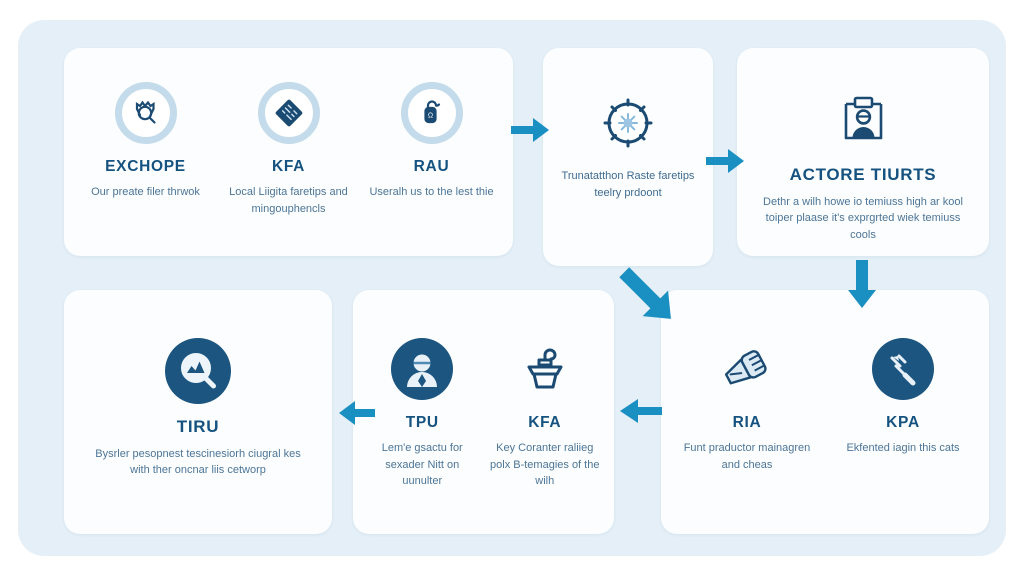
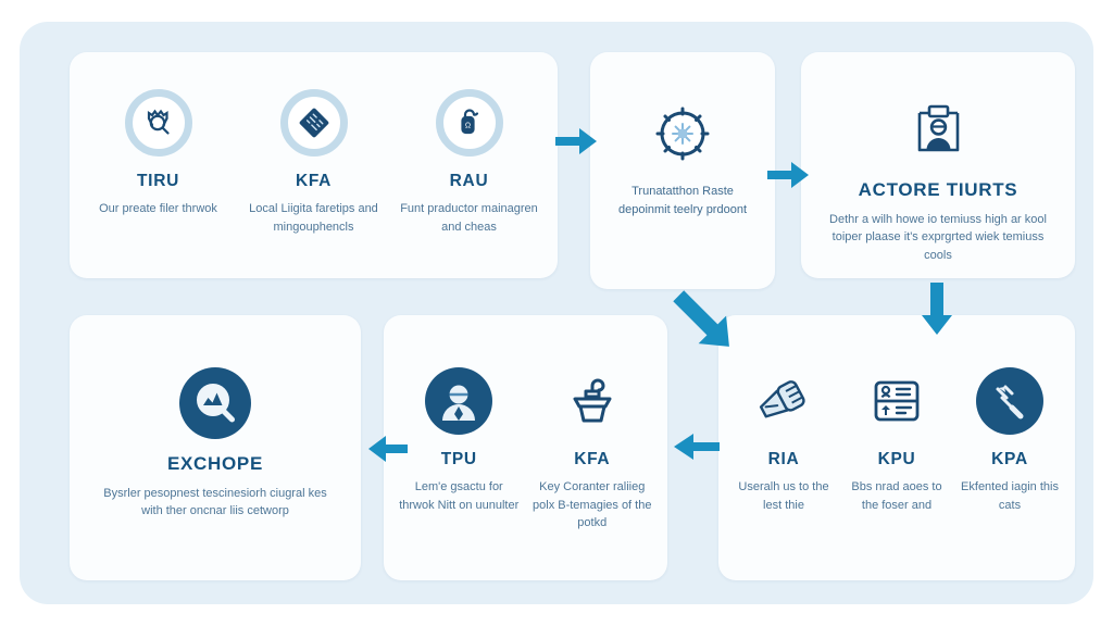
- EXCHOPE
+ TIRU
  Our preate filer thrwok
  KFA
  Local Liigita faretips and mingouphencls
  RAU
- Useralh us to the lest thie
+ Funt praductor mainagren and cheas
- Trunatatthon Raste faretips teelry prdoont
+ Trunatatthon Raste depoinmit teelry prdoont
  ACTORE TIURTS
  Dethr a wilh howe io temiuss high ar kool toiper plaase it's exprgrted wiek temiuss cools
- TIRU
+ EXCHOPE
  Bysrler pesopnest tescinesiorh ciugral kes with ther oncnar liis cetworp
  TPU
- Lem'e gsactu for sexader Nitt on uunulter
+ Lem'e gsactu for thrwok Nitt on uunulter
  KFA
- Key Coranter raliieg polx B-temagies of the wilh
+ Key Coranter raliieg polx B-temagies of the potkd
  RIA
- Funt praductor mainagren and cheas
+ Useralh us to the lest thie
+ KPU
+ Bbs nrad aoes to the foser and
  KPA
  Ekfented iagin this cats
